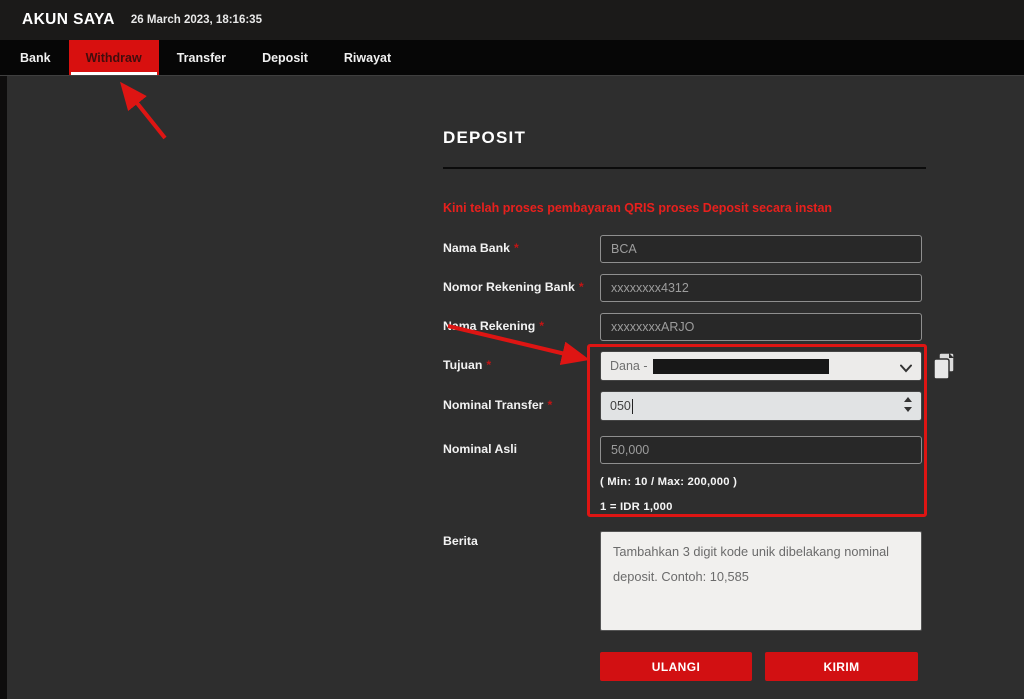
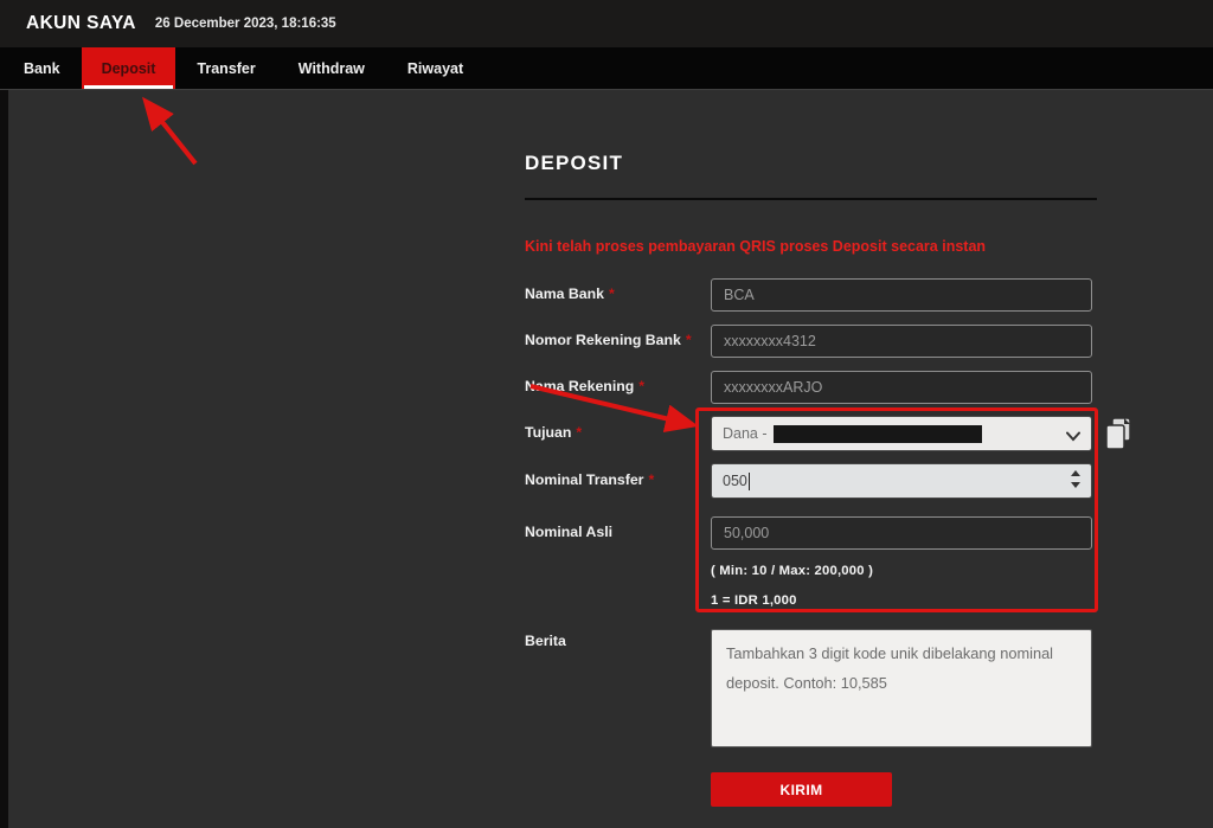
  AKUN SAYA
- 26 March 2023, 18:16:35
+ 26 December 2023, 18:16:35
  Bank
- Withdraw
+ Deposit
  Transfer
- Deposit
+ Withdraw
  Riwayat
  DEPOSIT
  Kini telah proses pembayaran QRIS proses Deposit secara instan
  Nama Bank *
  BCA
  Nomor Rekening Bank *
  xxxxxxxx4312
  Nma Rekening *
  xxxxxxxxARJO
  Tujuan *
  Dana -
  Nominal Transfer *
  050
  Nominal Asli
  50,000
  ( Min: 10 / Max: 200,000 )
  1 = IDR 1,000
  Berita
- ULANGI
  KIRIM
